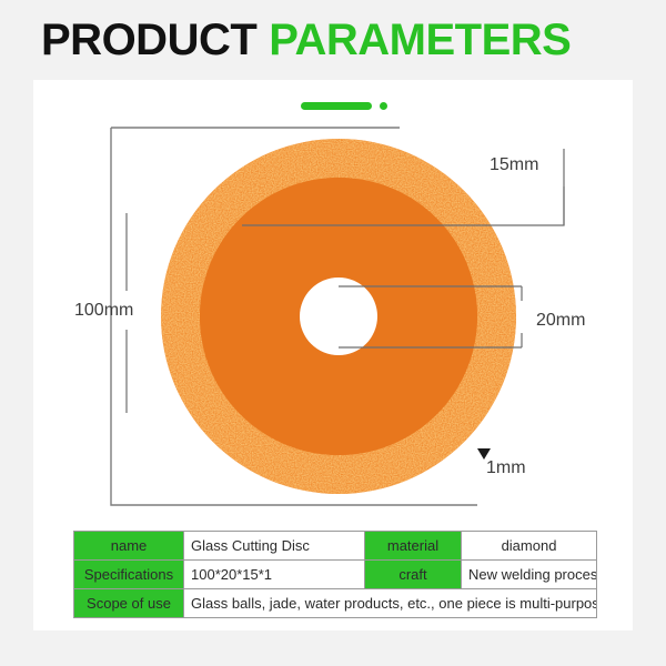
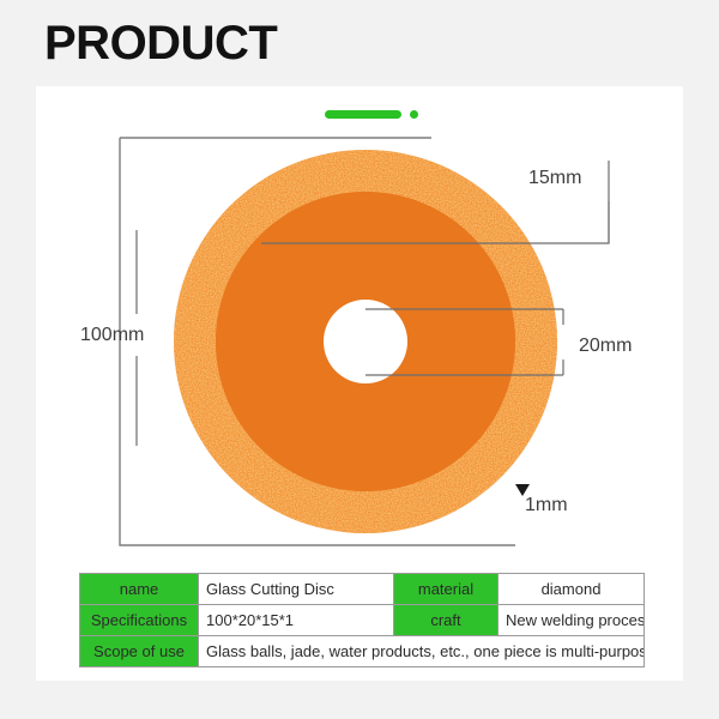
  PRODUCT
- PARAMETERS
  100mm
  15mm
  20mm
  1mm
  name	Glass Cutting Disc	material	diamond
  Specifications	100*20*15*1	craft	New welding proces
  Scope of use	Glass balls, jade, water products, etc., one piece is multi-purpos
